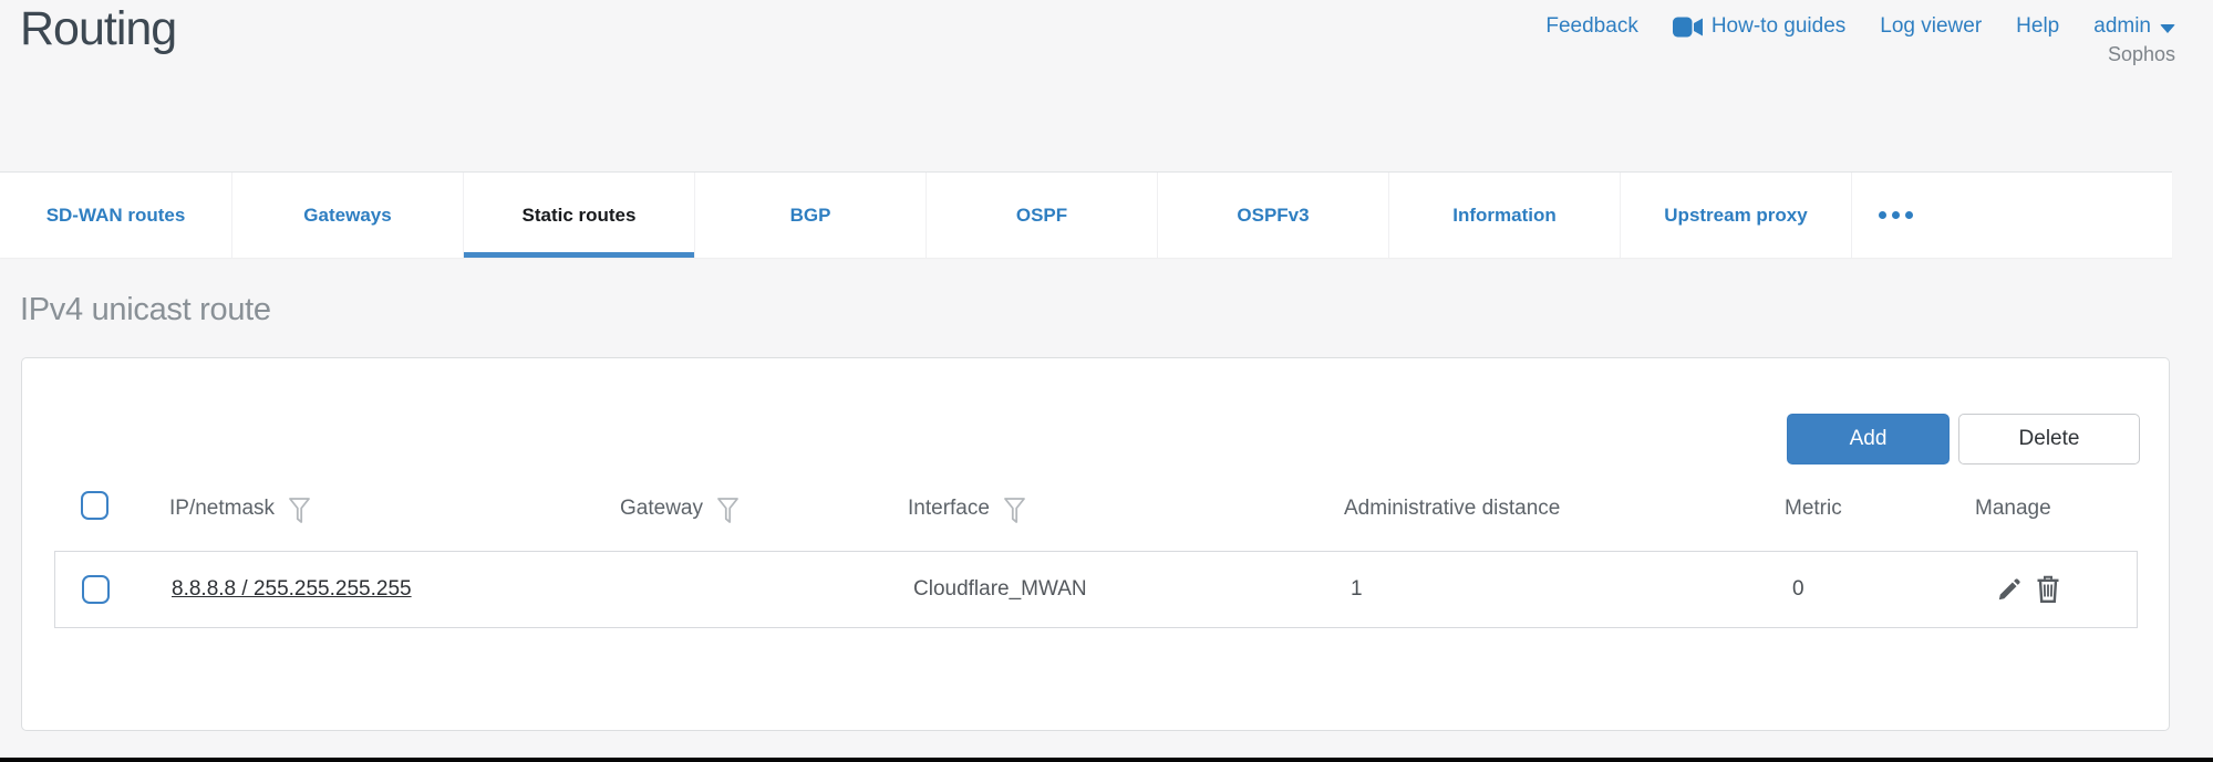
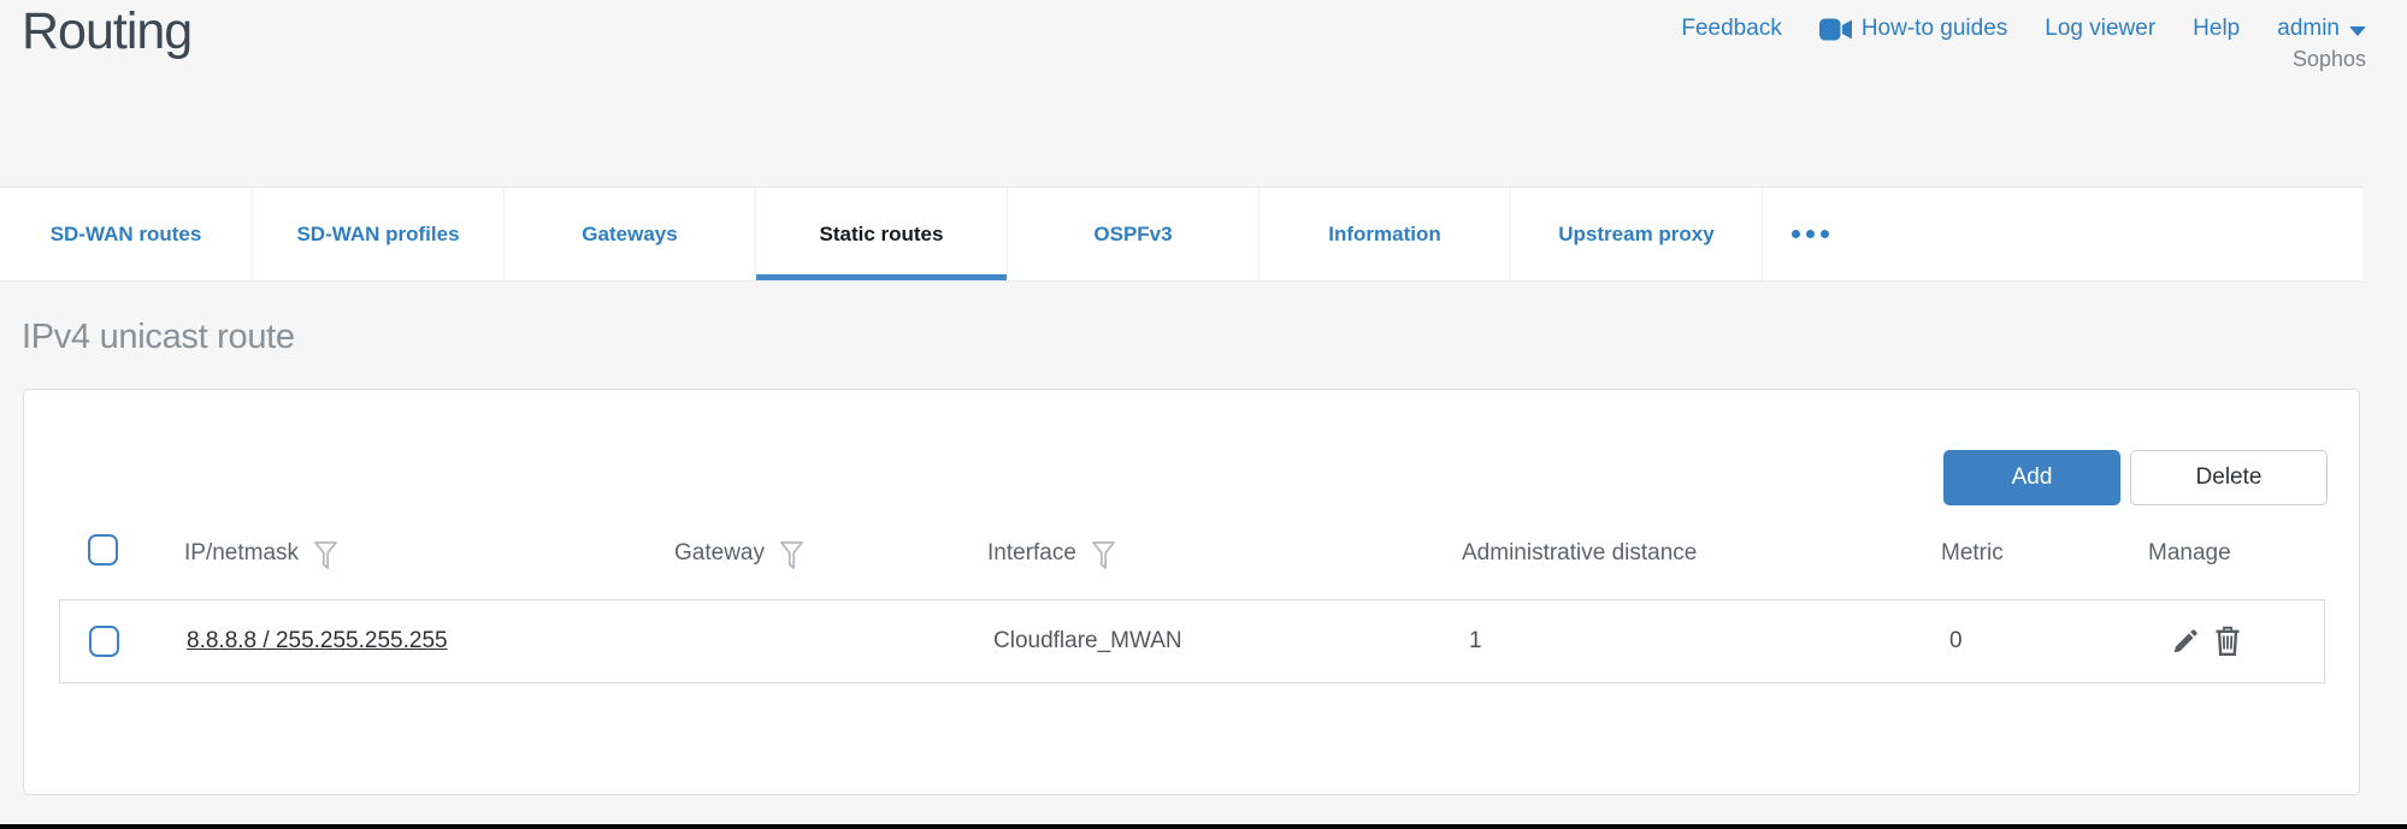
  Routing
  Feedback
  How-to guides
  Log viewer
  Help
  admin
  Sophos
  SD-WAN routes
+ SD-WAN profiles
  Gateways
  Static routes
- BGP
- OSPF
  OSPFv3
  Information
  Upstream proxy
  IPv4 unicast route
  Add
  Delete
  IP/netmask
  Gateway
  Interface
  Administrative distance
  Metric
  Manage
  8.8.8.8 / 255.255.255.255
  Cloudflare_MWAN
  1
  0
